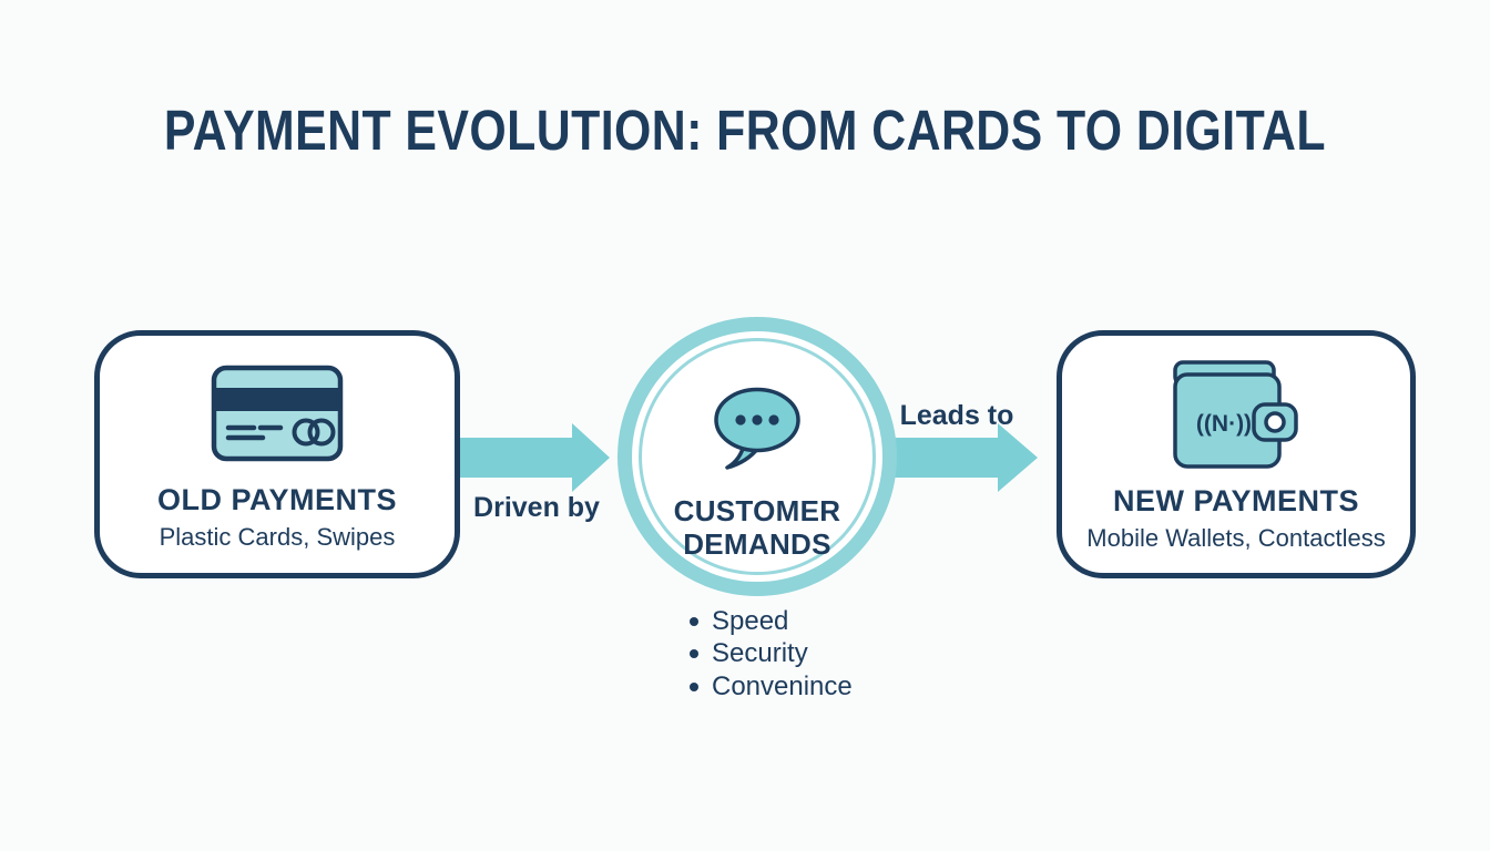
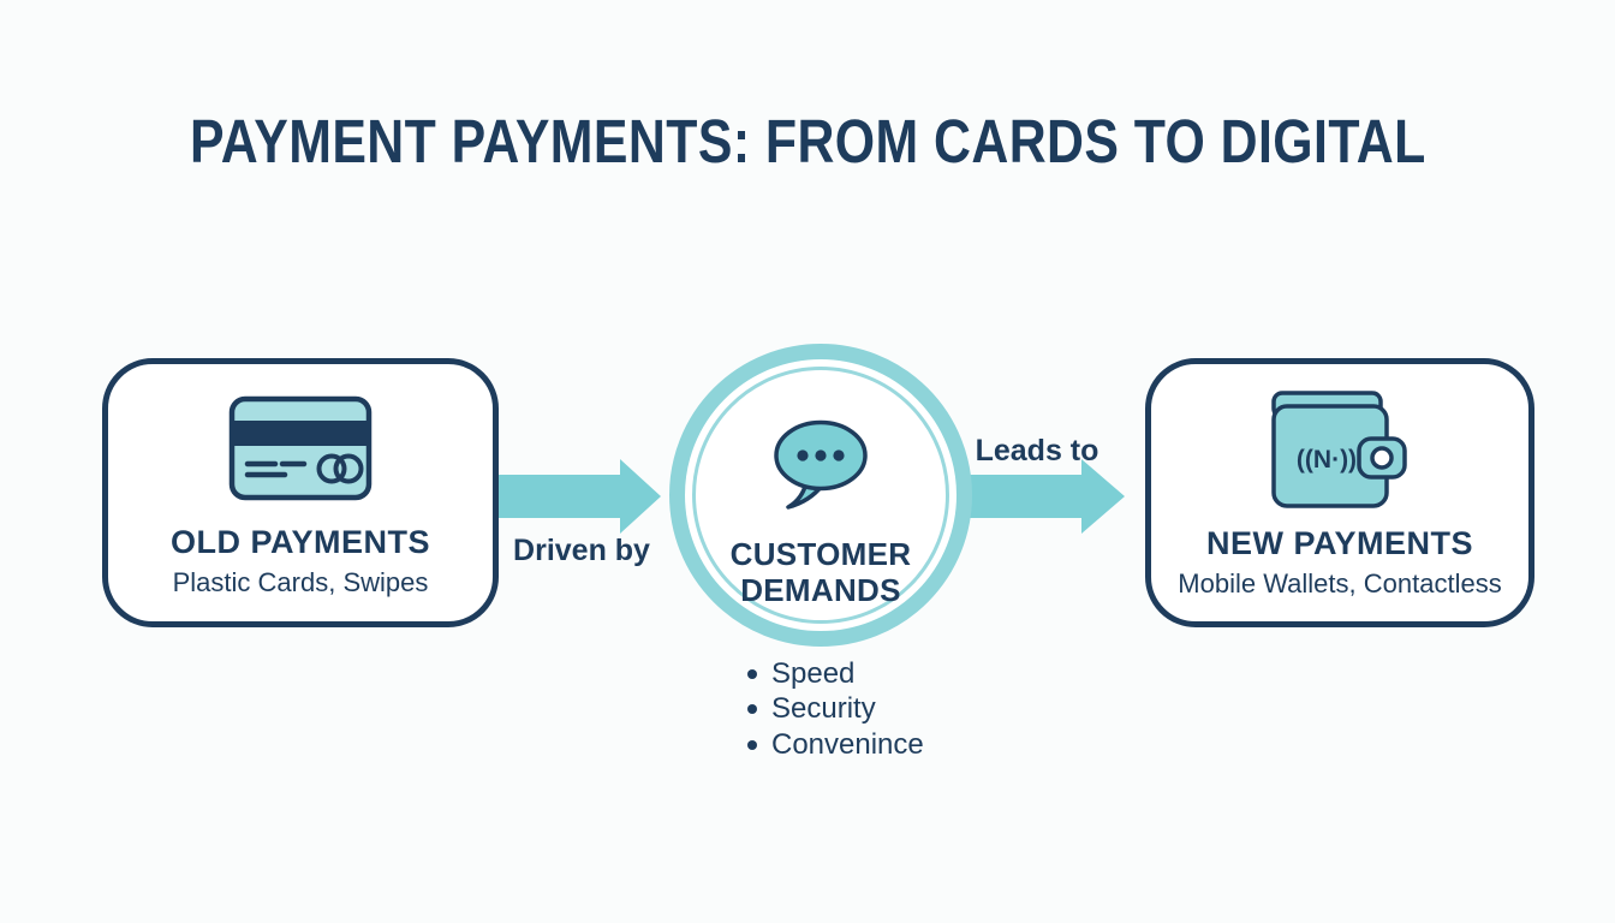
- PAYMENT EVOLUTION: FROM CARDS TO DIGITAL
+ PAYMENT PAYMENTS: FROM CARDS TO DIGITAL
  OLD PAYMENTS
  Plastic Cards, Swipes
  Driven by
  CUSTOMER DEMANDS
  Speed
  Security
  Convenince
  Leads to
  ((N·))
  NEW PAYMENTS
  Mobile Wallets, Contactless
